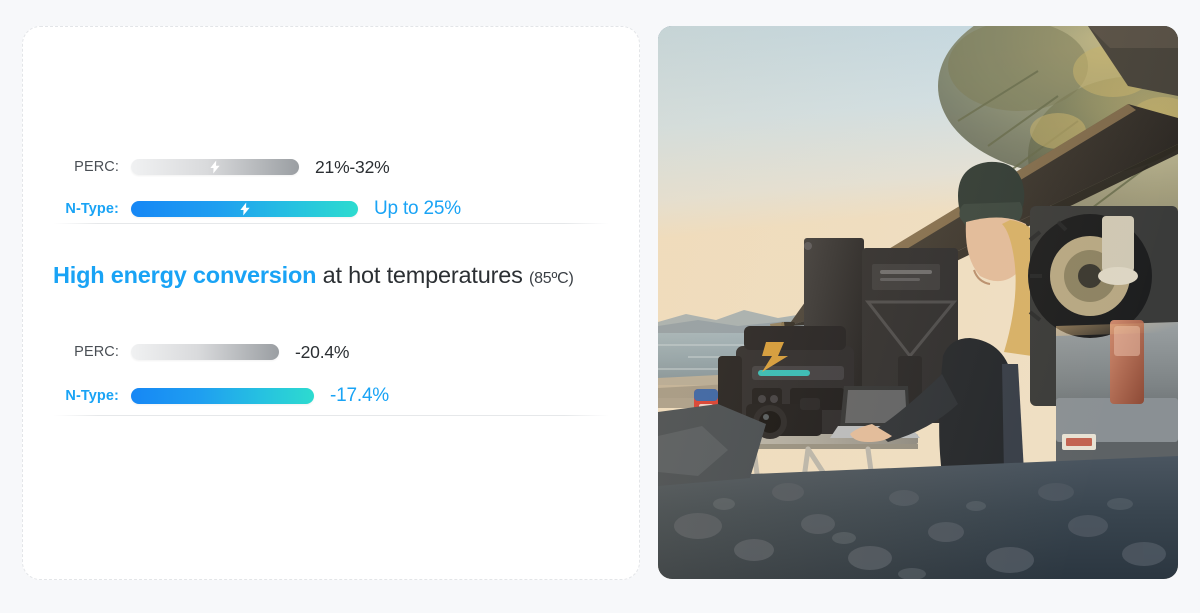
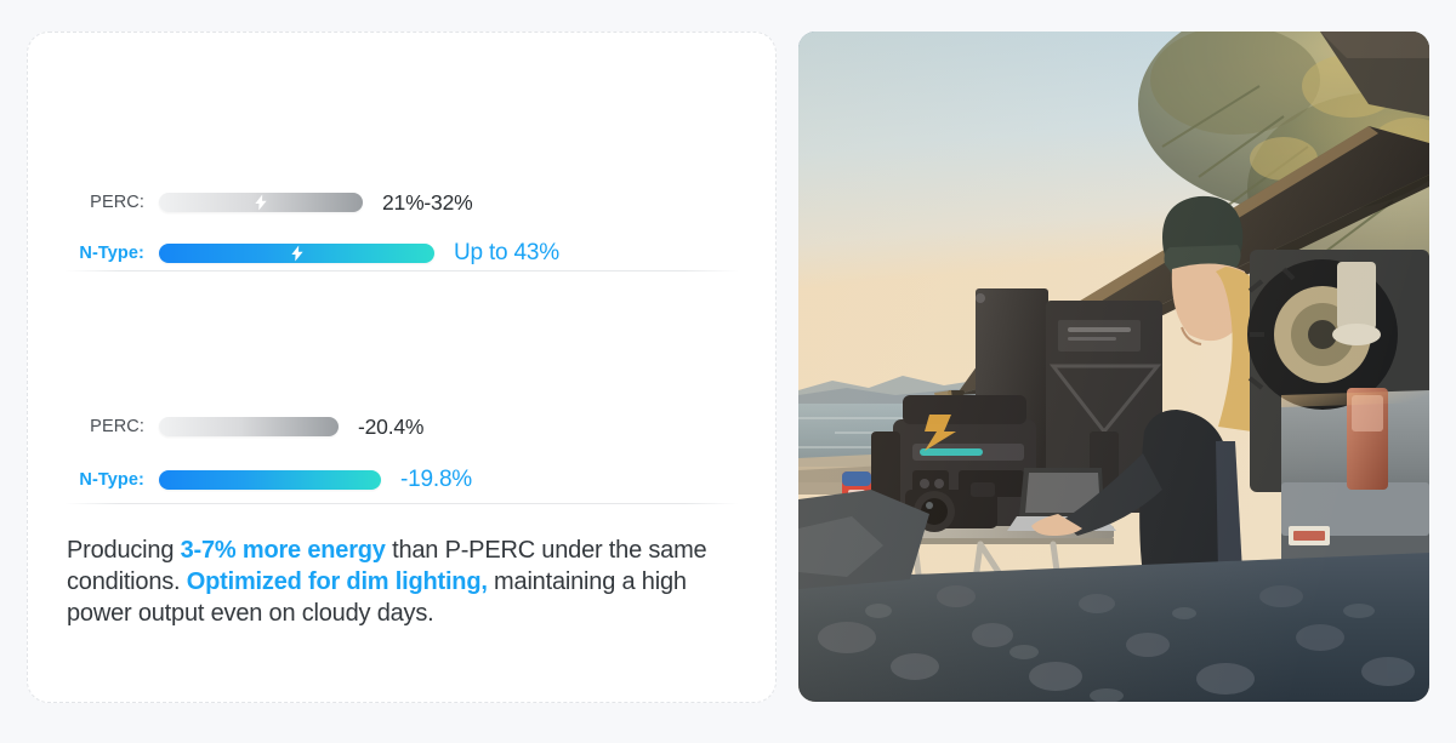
  PERC:
  21%-32%
  N-Type:
- Up to 25%
+ Up to 43%
- High energy conversion at hot temperatures (85ºC)
  PERC:
  -20.4%
  N-Type:
- -17.4%
+ -19.8%
+ Producing 3-7% more energy than P-PERC under the same conditions. Optimized for dim lighting, maintaining a high power output even on cloudy days.
